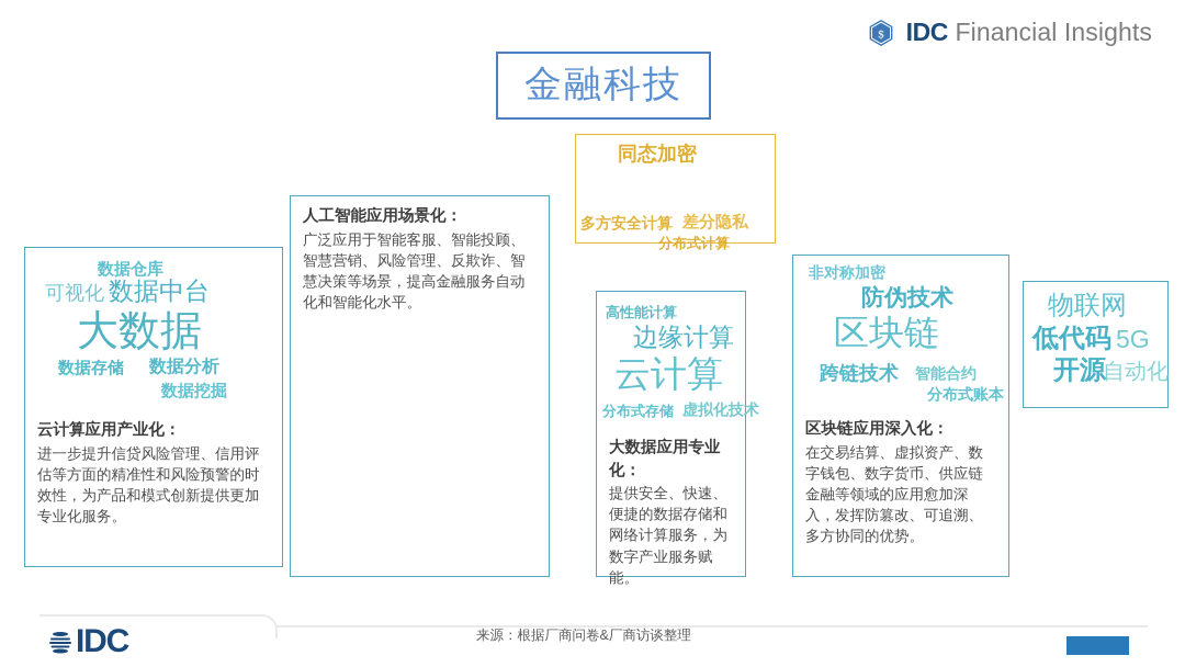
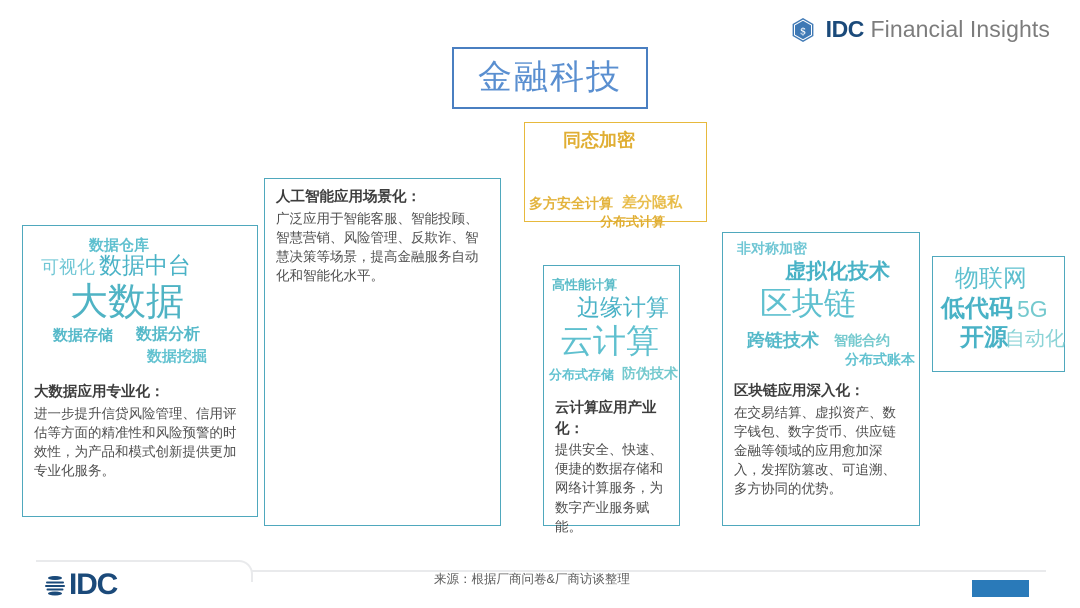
  $
  IDC Financial Insights
  金融科技
  数据仓库
  可视化
  数据中台
  大数据
  数据存储
  数据分析
  数据挖掘
- 云计算应用产业化：
+ 大数据应用专业化：
  进一步提升信贷风险管理、信用评估等方面的精准性和风险预警的时效性，为产品和模式创新提供更加专业化服务。
  人工智能应用场景化：
  广泛应用于智能客服、智能投顾、智慧营销、风险管理、反欺诈、智慧决策等场景，提高金融服务自动化和智能化水平。
  同态加密
  多方安全计算
  差分隐私
  分布式计算
  高性能计算
  边缘计算
  云计算
  分布式存储
- 虚拟化技术
+ 防伪技术
- 大数据应用专业化：
+ 云计算应用产业化：
  提供安全、快速、便捷的数据存储和网络计算服务，为数字产业服务赋能。
  非对称加密
- 防伪技术
+ 虚拟化技术
  区块链
  跨链技术
  智能合约
  分布式账本
  区块链应用深入化：
  在交易结算、虚拟资产、数字钱包、数字货币、供应链金融等领域的应用愈加深入，发挥防篡改、可追溯、多方协同的优势。
  物联网
  低代码
  5G
  开源
  自动化
  IDC
  来源：根据厂商问卷&厂商访谈整理
